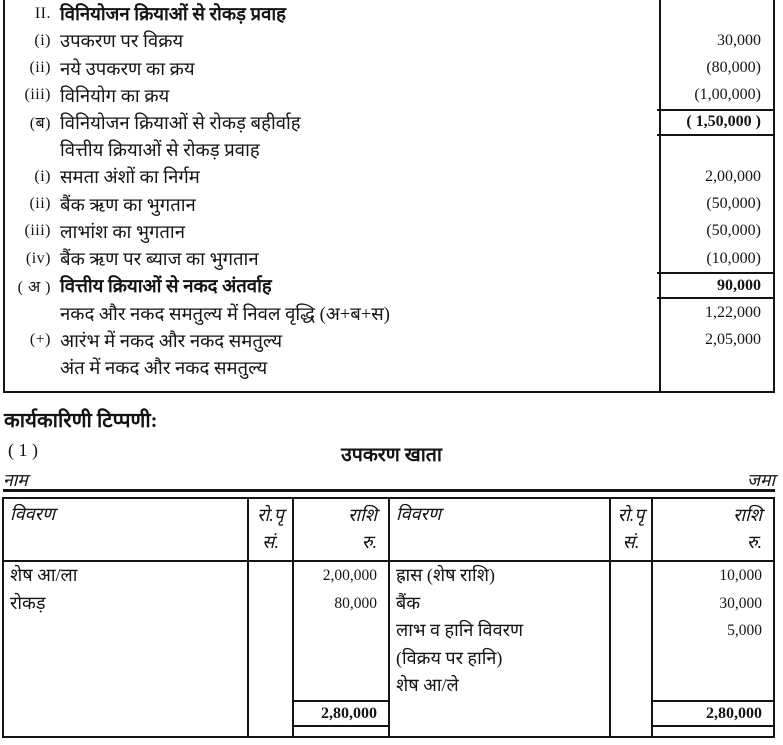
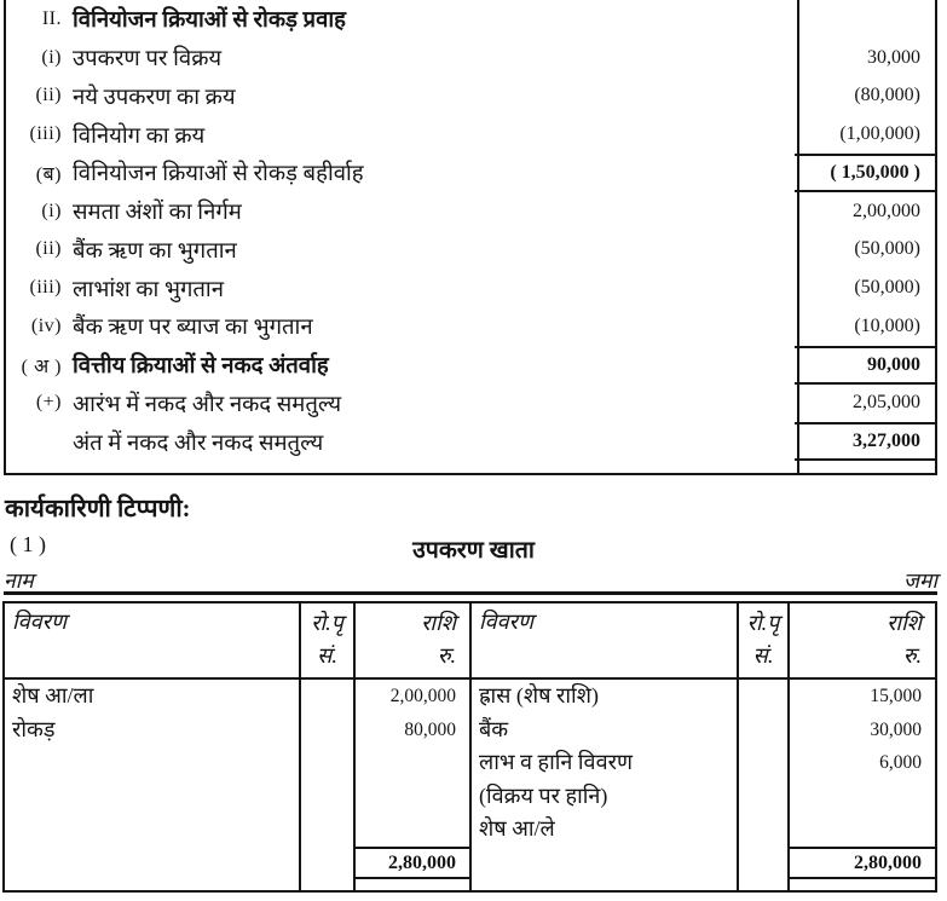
  II.
  विनियोजन क्रियाओं से रोकड़ प्रवाह
  (i)
  उपकरण पर विक्रय
  30,000
  (ii)
  नये उपकरण का क्रय
  (80,000)
  (iii)
  विनियोग का क्रय
  (1,00,000)
  (ब)
  विनियोजन क्रियाओं से रोकड़ बहीर्वाह
  ( 1,50,000 )
- वित्तीय क्रियाओं से रोकड़ प्रवाह
  (i)
  समता अंशों का निर्गम
  2,00,000
  (ii)
  बैंक ऋण का भुगतान
  (50,000)
  (iii)
  लाभांश का भुगतान
  (50,000)
  (iv)
  बैंक ऋण पर ब्याज का भुगतान
  (10,000)
  ( अ )
  वित्तीय क्रियाओं से नकद अंतर्वाह
  90,000
- नकद और नकद समतुल्य में निवल वृद्धि (अ+ब+स)
- 1,22,000
  (+)
  आरंभ में नकद और नकद समतुल्य
  2,05,000
  अंत में नकद और नकद समतुल्य
+ 3,27,000
  कार्यकारिणी टिप्पणी:
  ( 1 )
  उपकरण खाता
  नाम
  जमा
  विवरण
  रो.पृ
  सं.
  राशि
  रु.
  विवरण
  रो.पृ
  सं.
  राशि
  रु.
  शेष आ/ला
  2,00,000
  ह्रास (शेष राशि)
- 10,000
+ 15,000
  रोकड़
  80,000
  बैंक
  30,000
  लाभ व हानि विवरण
- 5,000
+ 6,000
  (विक्रय पर हानि)
  शेष आ/ले
  2,80,000
  2,80,000
